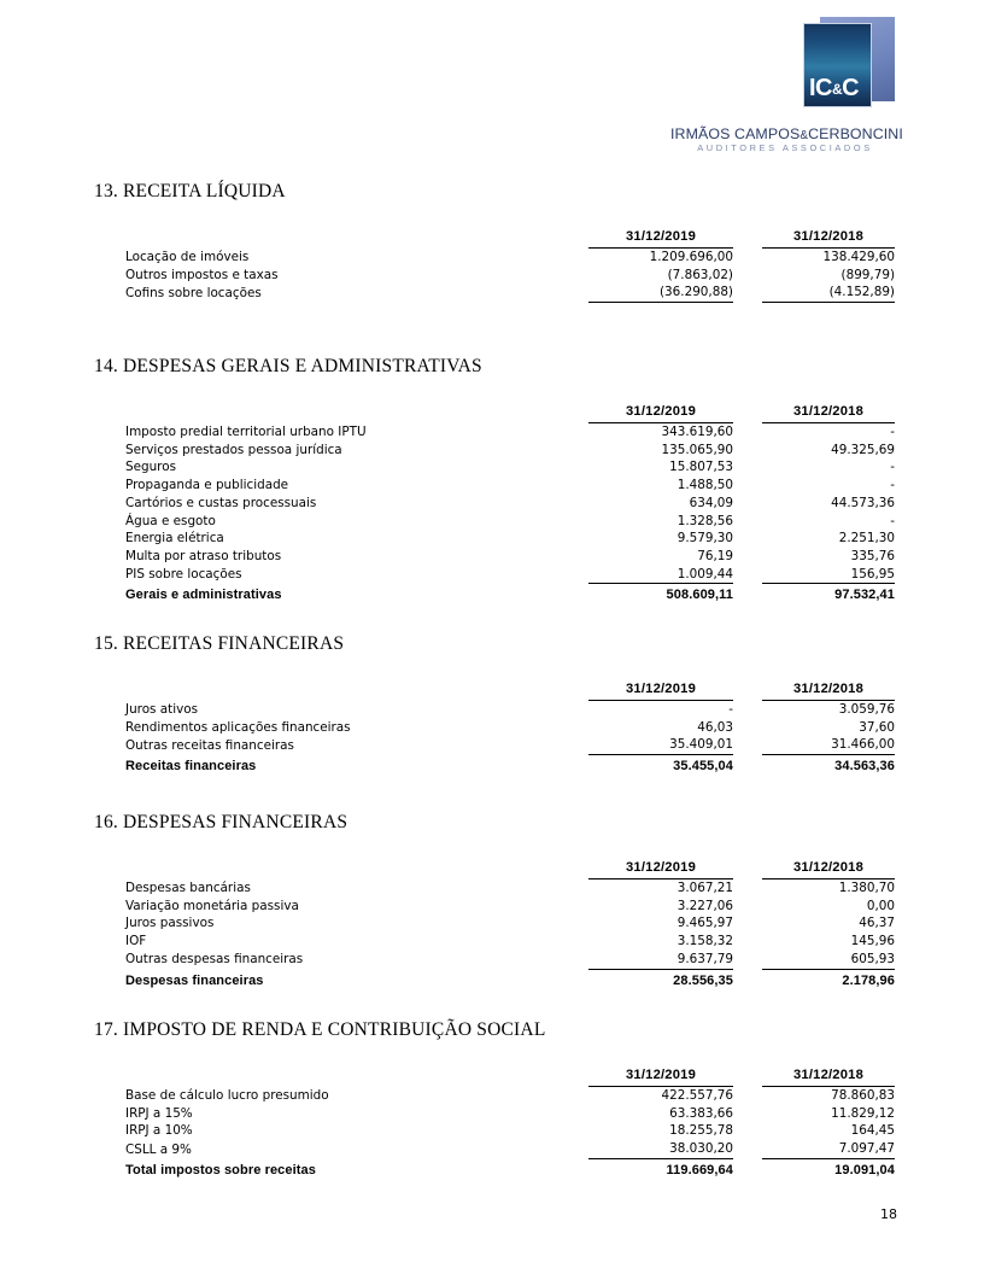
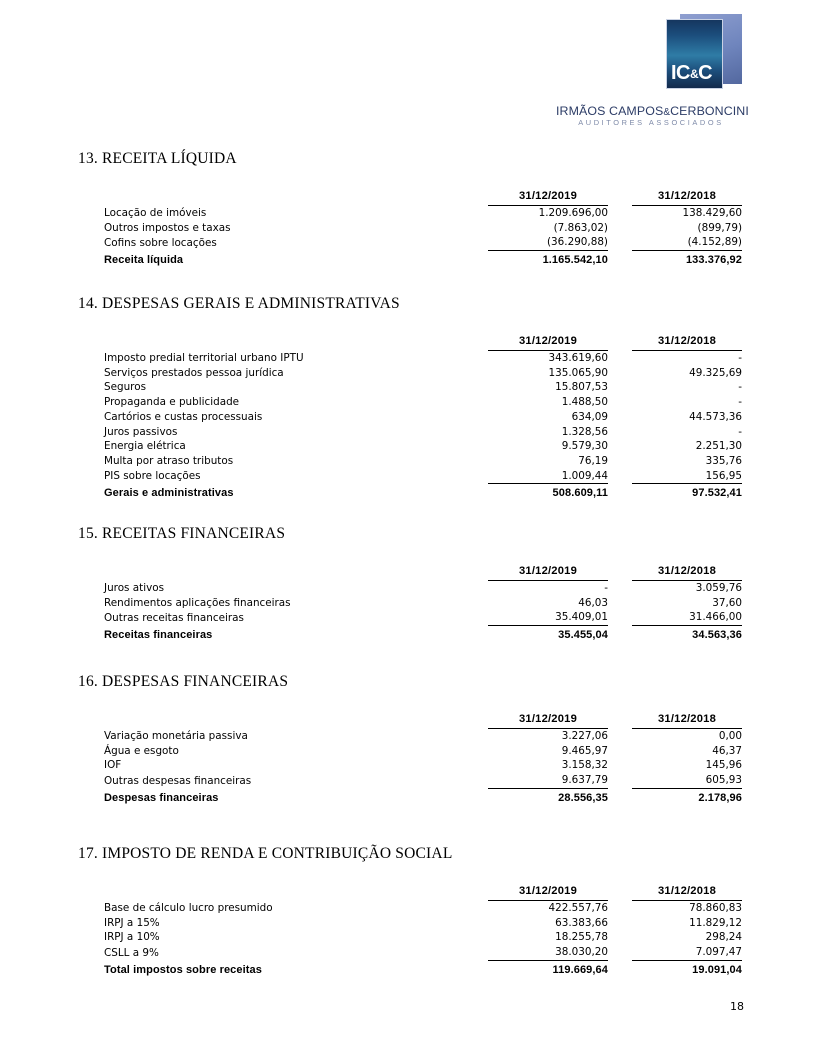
  IC&C
  IRMÃOS CAMPOS&CERBONCINI
  AUDITORES ASSOCIADOS
  13. RECEITA LÍQUIDA
  	31/12/2019		31/12/2018
  Locação de imóveis	1.209.696,00		138.429,60
  Outros impostos e taxas	(7.863,02)		(899,79)
  Cofins sobre locações	(36.290,88)		(4.152,89)
+ Receita líquida	1.165.542,10		133.376,92
  14. DESPESAS GERAIS E ADMINISTRATIVAS
  	31/12/2019		31/12/2018
  Imposto predial territorial urbano IPTU	343.619,60		-
  Serviços prestados pessoa jurídica	135.065,90		49.325,69
  Seguros	15.807,53		-
  Propaganda e publicidade	1.488,50		-
  Cartórios e custas processuais	634,09		44.573,36
- Água e esgoto	1.328,56		-
+ Juros passivos	1.328,56		-
  Energia elétrica	9.579,30		2.251,30
  Multa por atraso tributos	76,19		335,76
  PIS sobre locações	1.009,44		156,95
  Gerais e administrativas	508.609,11		97.532,41
  15. RECEITAS FINANCEIRAS
  	31/12/2019		31/12/2018
  Juros ativos	-		3.059,76
  Rendimentos aplicações financeiras	46,03		37,60
  Outras receitas financeiras	35.409,01		31.466,00
  Receitas financeiras	35.455,04		34.563,36
  16. DESPESAS FINANCEIRAS
  	31/12/2019		31/12/2018
- Despesas bancárias	3.067,21		1.380,70
  Variação monetária passiva	3.227,06		0,00
- Juros passivos	9.465,97		46,37
+ Água e esgoto	9.465,97		46,37
  IOF	3.158,32		145,96
  Outras despesas financeiras	9.637,79		605,93
  Despesas financeiras	28.556,35		2.178,96
  17. IMPOSTO DE RENDA E CONTRIBUIÇÃO SOCIAL
  	31/12/2019		31/12/2018
  Base de cálculo lucro presumido	422.557,76		78.860,83
  IRPJ a 15%	63.383,66		11.829,12
- IRPJ a 10%	18.255,78		164,45
+ IRPJ a 10%	18.255,78		298,24
  CSLL a 9%	38.030,20		7.097,47
  Total impostos sobre receitas	119.669,64		19.091,04
  18
